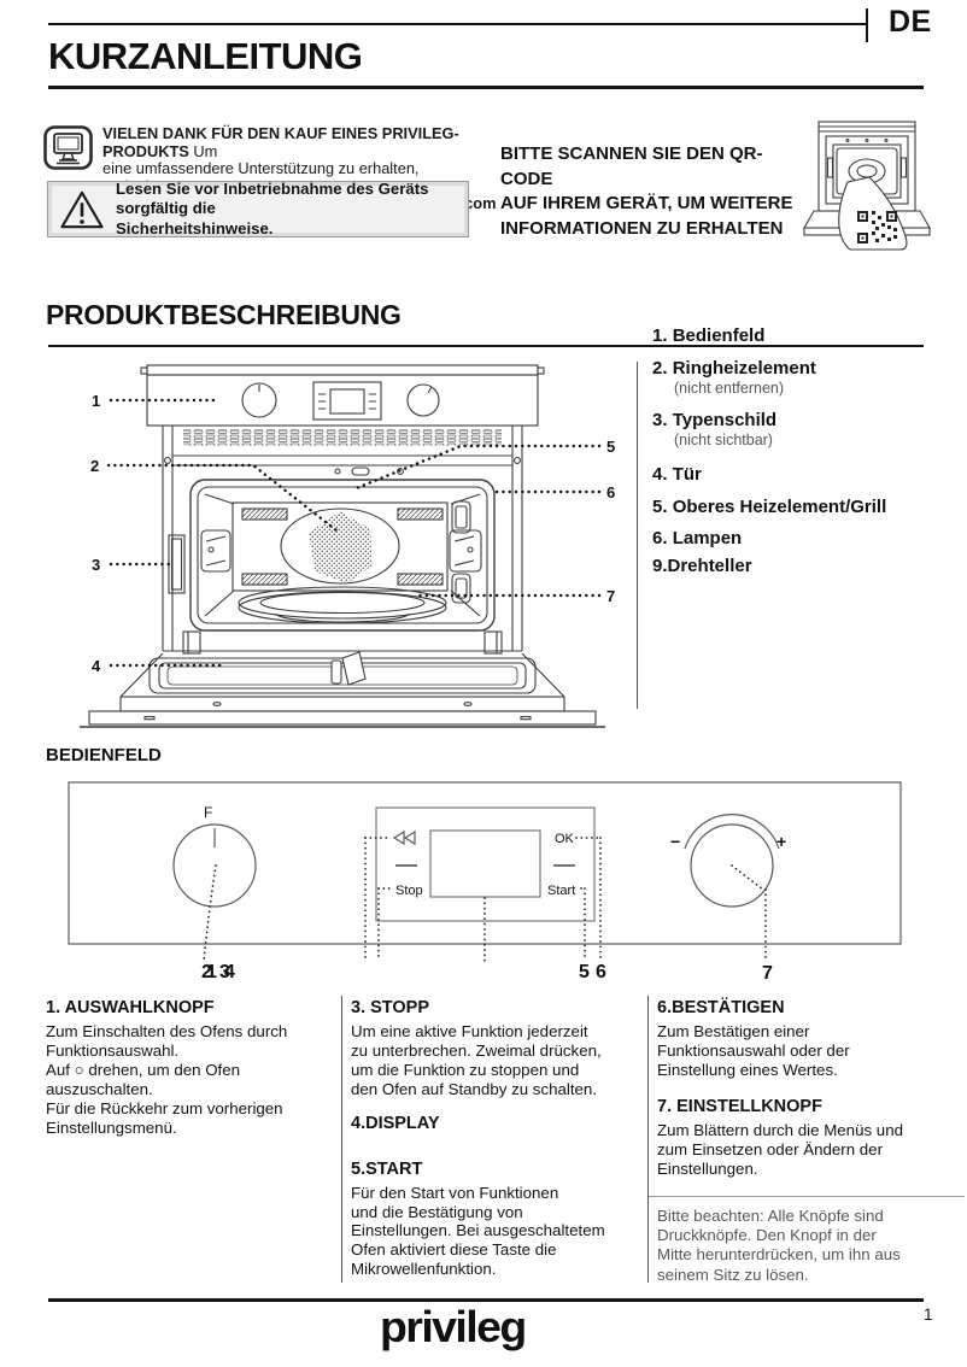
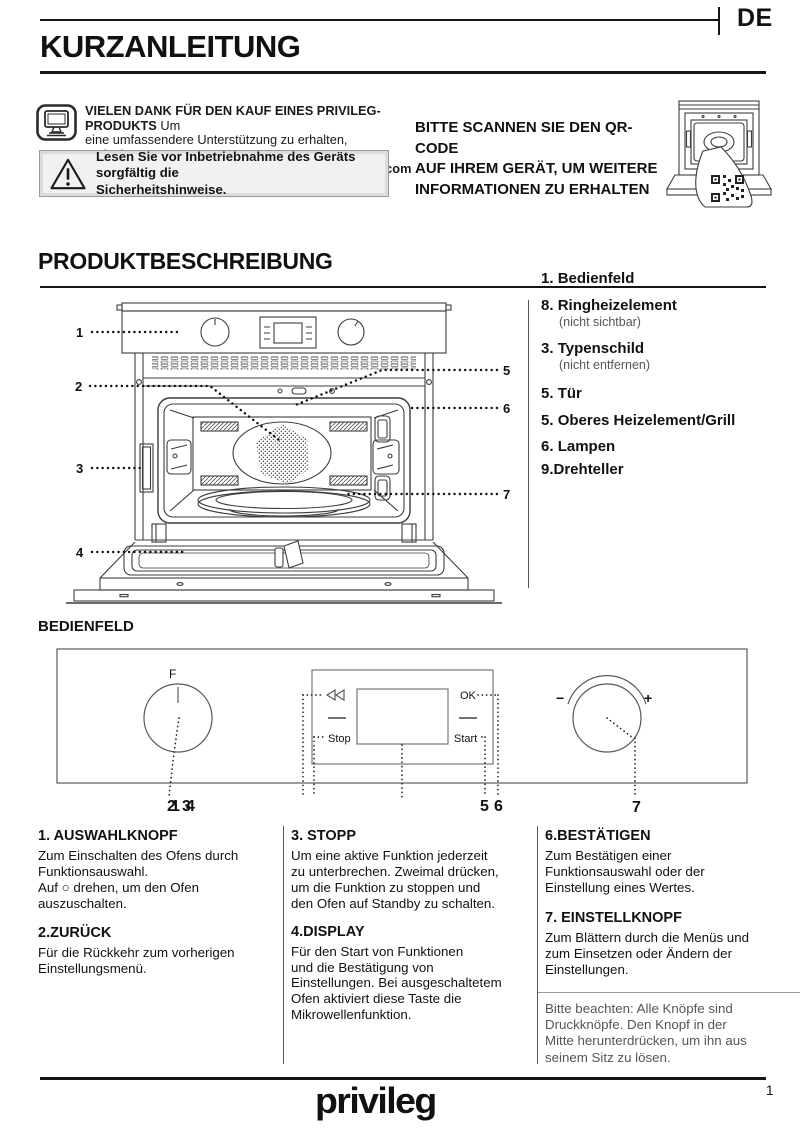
  DE
  KURZANLEITUNG
  VIELEN DANK FÜR DEN KAUF EINES PRIVILEG-PRODUKTS Um
  eine umfassendere Unterstützung zu erhalten,
  Lesen Sie vor Inbetriebnahme des Geräts sorgfältig die
  Sicherheitshinweise.
  BITTE SCANNEN SIE DEN QR-CODE
  AUF IHREM GERÄT, UM WEITERE
  INFORMATIONEN ZU ERHALTEN
  PRODUKTBESCHREIBUNG
  1
  2
  3
  4
  5
  6
  7
  1. Bedienfeld
- 2. Ringheizelement
+ 8. Ringheizelement
- (nicht entfernen)
+ (nicht sichtbar)
  3. Typenschild
- (nicht sichtbar)
+ (nicht entfernen)
- 4. Tür
+ 5. Tür
  5. Oberes Heizelement/Grill
  6. Lampen
  9.Drehteller
  BEDIENFELD
  F
  Stop
  OK
  Start
  −
  +
  2
  1
  3
  4
  5
  6
  7
  1. AUSWAHLKNOPF
  Zum Einschalten des Ofens durch
  Funktionsauswahl.
  Auf ○ drehen, um den Ofen
  auszuschalten.
+ 2.ZURÜCK
  Für die Rückkehr zum vorherigen
  Einstellungsmenü.
  3. STOPP
  Um eine aktive Funktion jederzeit
  zu unterbrechen. Zweimal drücken,
  um die Funktion zu stoppen und
  den Ofen auf Standby zu schalten.
  4.DISPLAY
- 5.START
  Für den Start von Funktionen
  und die Bestätigung von
  Einstellungen. Bei ausgeschaltetem
  Ofen aktiviert diese Taste die
  Mikrowellenfunktion.
  6.BESTÄTIGEN
  Zum Bestätigen einer
  Funktionsauswahl oder der
  Einstellung eines Wertes.
  7. EINSTELLKNOPF
  Zum Blättern durch die Menüs und
  zum Einsetzen oder Ändern der
  Einstellungen.
  Bitte beachten: Alle Knöpfe sind
  Druckknöpfe. Den Knopf in der
  Mitte herunterdrücken, um ihn aus
  seinem Sitz zu lösen.
  privileg
  1
